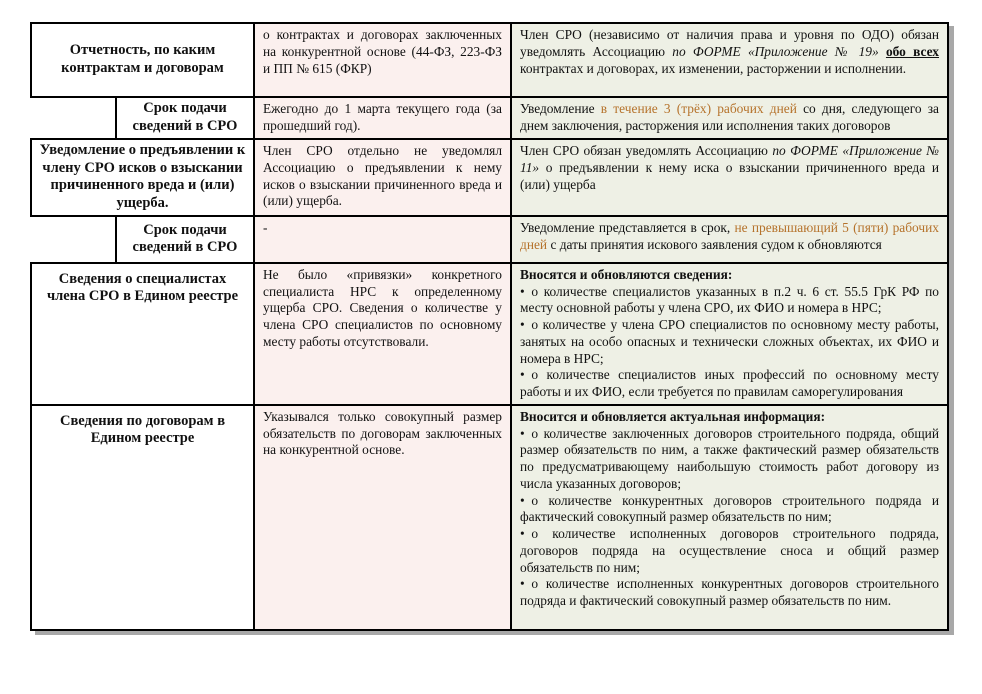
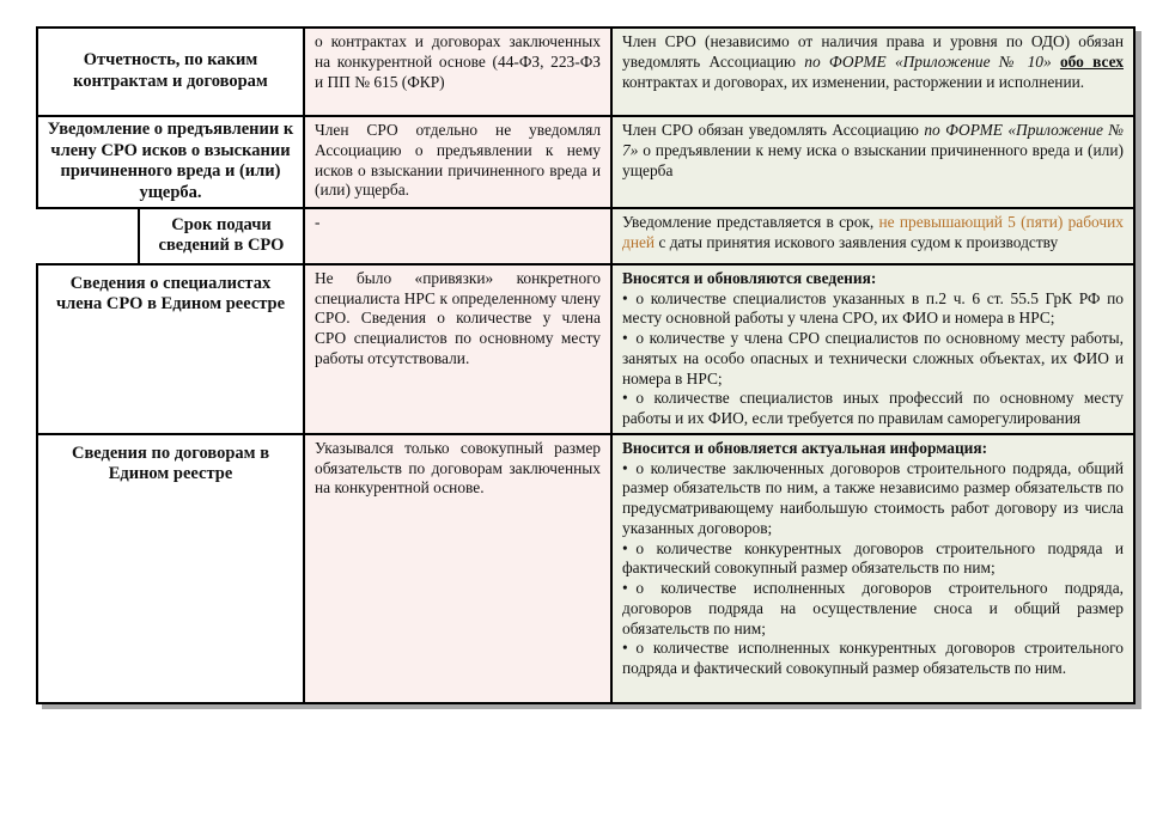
- Отчетность, по каким контрактам и договорам	о контрактах и договорах заключенных на конкурентной основе (44-ФЗ, 223-ФЗ и ПП № 615 (ФКР)	Член СРО (независимо от наличия права и уровня по ОДО) обязан уведомлять Ассоциацию по ФОРМЕ «Приложение № 19» обо всех контрактах и договорах, их изменении, расторжении и исполнении.
+ Отчетность, по каким контрактам и договорам	о контрактах и договорах заключенных на конкурентной основе (44-ФЗ, 223-ФЗ и ПП № 615 (ФКР)	Член СРО (независимо от наличия права и уровня по ОДО) обязан уведомлять Ассоциацию по ФОРМЕ «Приложение № 10» обо всех контрактах и договорах, их изменении, расторжении и исполнении.
- 	Срок подачи сведений в СРО	Ежегодно до 1 марта текущего года (за прошедший год).	Уведомление в течение 3 (трёх) рабочих дней со дня, следующего за днем заключения, расторжения или исполнения таких договоров
- Уведомление о предъявлении к члену СРО исков о взыскании причиненного вреда и (или) ущерба.	Член СРО отдельно не уведомлял Ассоциацию о предъявлении к нему исков о взыскании причиненного вреда и (или) ущерба.	Член СРО обязан уведомлять Ассоциацию по ФОРМЕ «Приложение № 11» о предъявлении к нему иска о взыскании причиненного вреда и (или) ущерба
+ Уведомление о предъявлении к члену СРО исков о взыскании причиненного вреда и (или) ущерба.	Член СРО отдельно не уведомлял Ассоциацию о предъявлении к нему исков о взыскании причиненного вреда и (или) ущерба.	Член СРО обязан уведомлять Ассоциацию по ФОРМЕ «Приложение № 7» о предъявлении к нему иска о взыскании причиненного вреда и (или) ущерба
- 	Срок подачи сведений в СРО	-	Уведомление представляется в срок, не превышающий 5 (пяти) рабочих дней с даты принятия искового заявления судом к обновляются
+ 	Срок подачи сведений в СРО	-	Уведомление представляется в срок, не превышающий 5 (пяти) рабочих дней с даты принятия искового заявления судом к производству
- Сведения о специалистах члена СРО в Едином реестре	Не было «привязки» конкретного специалиста НРС к определенному ущерба СРО. Сведения о количестве у члена СРО специалистов по основному месту работы отсутствовали.	Вносятся и обновляются сведения: о количестве специалистов указанных в п.2 ч. 6 ст. 55.5 ГрК РФ по месту основной работы у члена СРО, их ФИО и номера в НРС; о количестве у члена СРО специалистов по основному месту работы, занятых на особо опасных и технически сложных объектах, их ФИО и номера в НРС; о количестве специалистов иных профессий по основному месту работы и их ФИО, если требуется по правилам саморегулирования
+ Сведения о специалистах члена СРО в Едином реестре	Не было «привязки» конкретного специалиста НРС к определенному члену СРО. Сведения о количестве у члена СРО специалистов по основному месту работы отсутствовали.	Вносятся и обновляются сведения: о количестве специалистов указанных в п.2 ч. 6 ст. 55.5 ГрК РФ по месту основной работы у члена СРО, их ФИО и номера в НРС; о количестве у члена СРО специалистов по основному месту работы, занятых на особо опасных и технически сложных объектах, их ФИО и номера в НРС; о количестве специалистов иных профессий по основному месту работы и их ФИО, если требуется по правилам саморегулирования
- Сведения по договорам в Едином реестре	Указывался только совокупный размер обязательств по договорам заключенных на конкурентной основе.	Вносится и обновляется актуальная информация: о количестве заключенных договоров строительного подряда, общий размер обязательств по ним, а также фактический размер обязательств по предусматривающему наибольшую стоимость работ договору из числа указанных договоров; о количестве конкурентных договоров строительного подряда и фактический совокупный размер обязательств по ним; о количестве исполненных договоров строительного подряда, договоров подряда на осуществление сноса и общий размер обязательств по ним; о количестве исполненных конкурентных договоров строительного подряда и фактический совокупный размер обязательств по ним.
+ Сведения по договорам в Едином реестре	Указывался только совокупный размер обязательств по договорам заключенных на конкурентной основе.	Вносится и обновляется актуальная информация: о количестве заключенных договоров строительного подряда, общий размер обязательств по ним, а также независимо размер обязательств по предусматривающему наибольшую стоимость работ договору из числа указанных договоров; о количестве конкурентных договоров строительного подряда и фактический совокупный размер обязательств по ним; о количестве исполненных договоров строительного подряда, договоров подряда на осуществление сноса и общий размер обязательств по ним; о количестве исполненных конкурентных договоров строительного подряда и фактический совокупный размер обязательств по ним.
